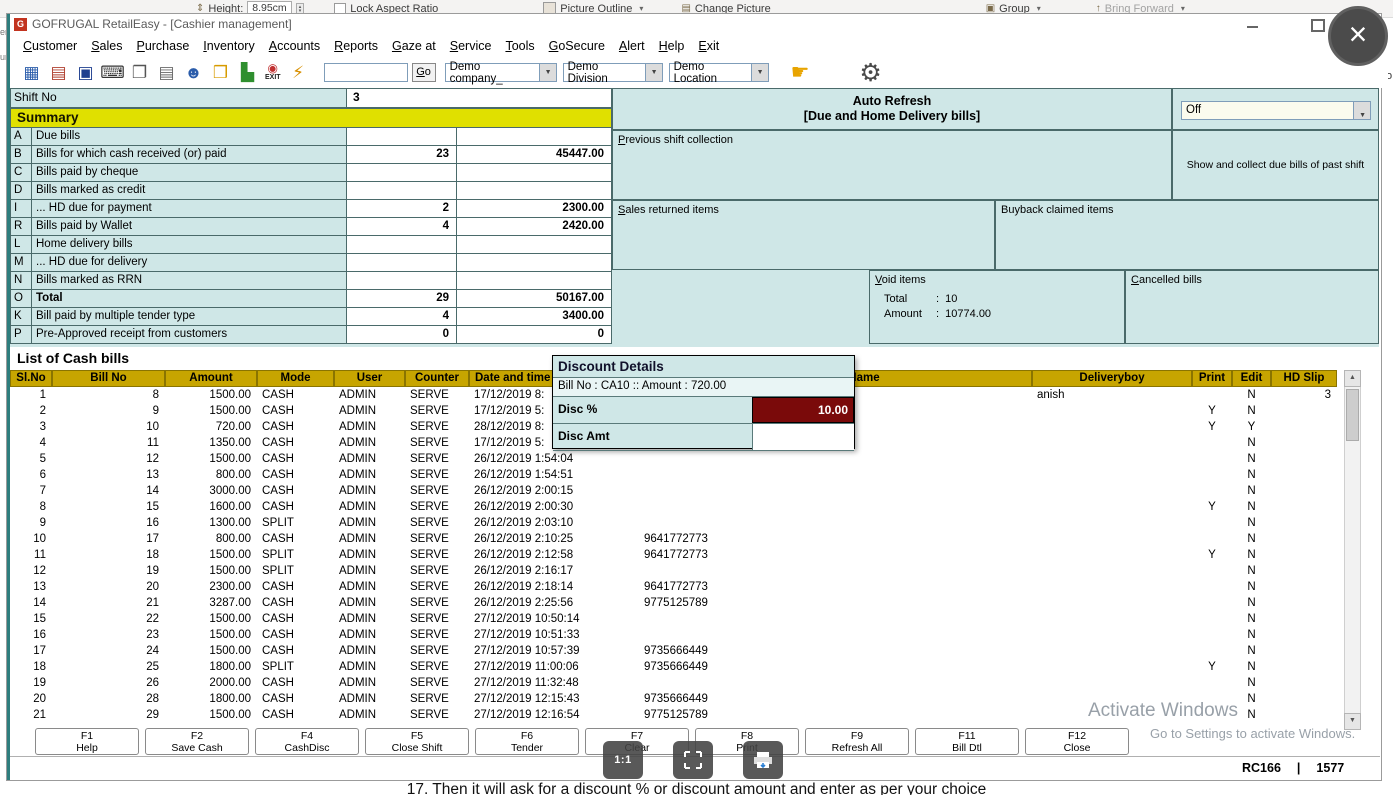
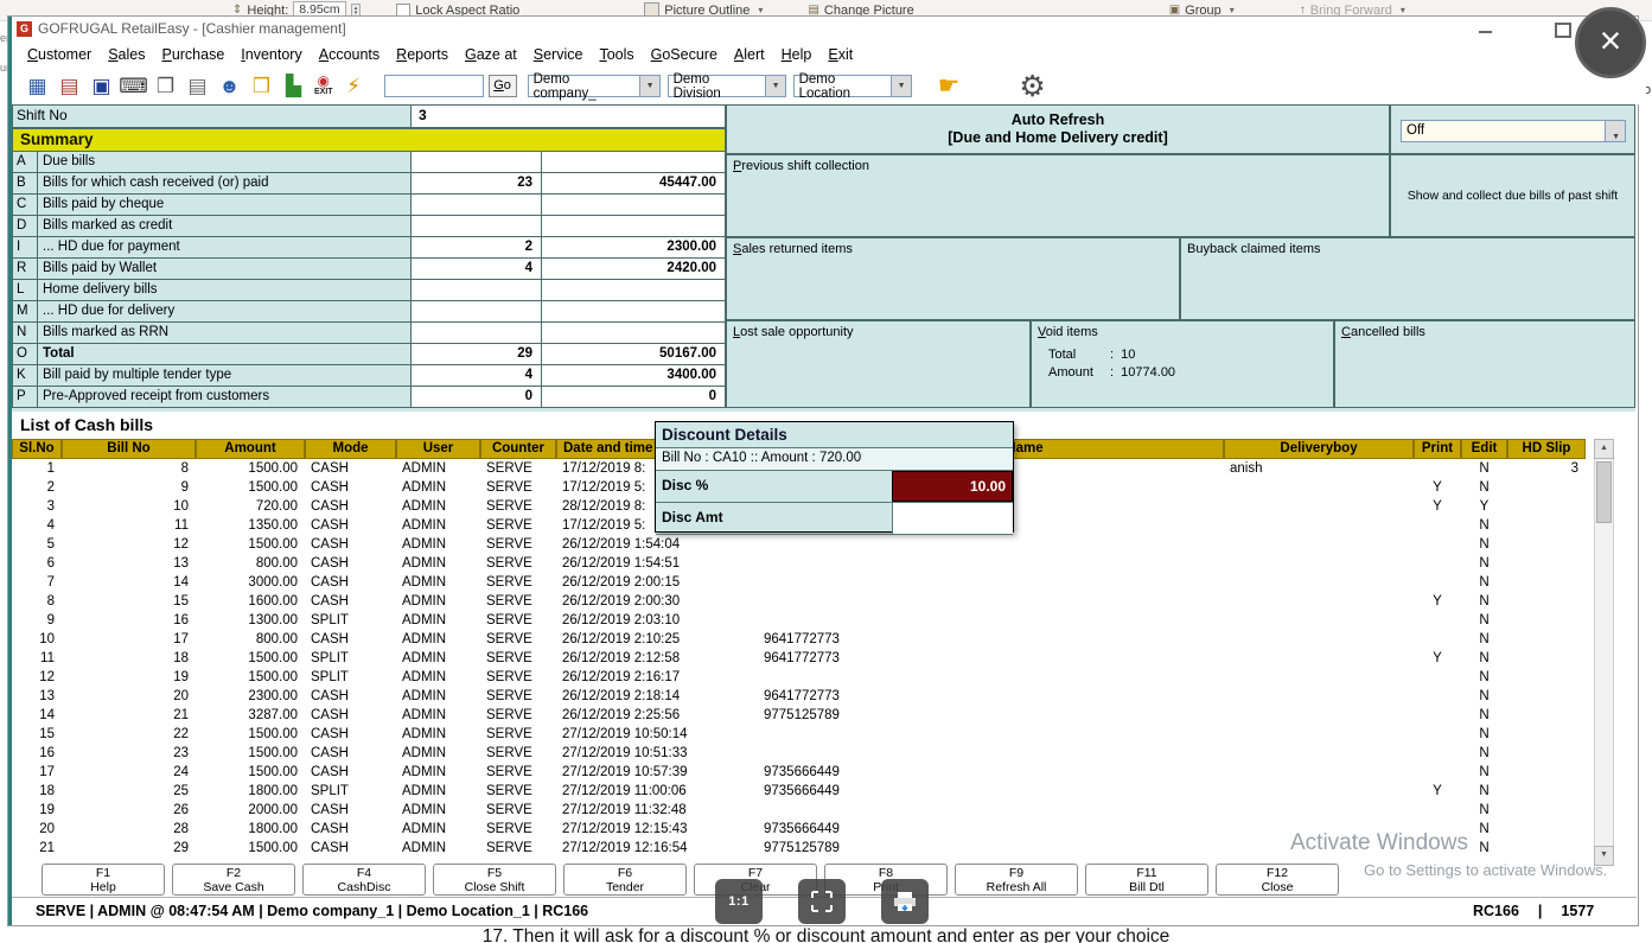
  ⇕
  Height:
  8.95cm
  Lock Aspect Ratio
  Picture Outline
  ▤
  Change Picture
  ▣
  Group
  ↑
  Bring Forward
  GOFRUGAL RetailEasy - [Cashier management]
  Customer
  Sales
  Purchase
  Inventory
  Accounts
  Reports
  Gaze at
  Service
  Tools
  GoSecure
  Alert
  Help
  Exit
  ▦
  ▤
  ▣
  ⌨
  ❐
  ▤
  ☻
  ❒
  ▙
  ◉
  ⚡
  Go
  Demo company_
  Demo Division
  Demo Location
  ☛
  ⚙
  Shift No
  3
  Summary
  A
  Due bills
  B
  Bills for which cash received (or) paid
  23
  45447.00
  C
  Bills paid by cheque
  D
  Bills marked as credit
  I
  ... HD due for payment
  2
  2300.00
  R
  Bills paid by Wallet
  4
  2420.00
  L
  Home delivery bills
  M
  ... HD due for delivery
  N
  Bills marked as RRN
  O
  Total
  29
  50167.00
  K
  Bill paid by multiple tender type
  4
  3400.00
  P
  Pre-Approved receipt from customers
  0
  0
  Auto Refresh
- [Due and Home Delivery bills]
+ [Due and Home Delivery credit]
  Off
  Previous shift collection
  Show and collect due bills of past shift
  Sales returned items
  Buyback claimed items
+ Lost sale opportunity
  Void items
  Total : 10
  Amount : 10774.00
  Cancelled bills
  List of Cash bills
  Sl.No
  Bill No
  Amount
  Mode
  User
  Counter
  Date and time
  Deliveryboy
  Print
  Edit
  HD Slip
  1
  8
  1500.00
  CASH
  ADMIN
  SERVE
  17/12/2019 8:
  anish
  N
  3
  2
  9
  1500.00
  CASH
  ADMIN
  SERVE
  17/12/2019 5:
  Y
  N
  3
  10
  720.00
  CASH
  ADMIN
  SERVE
  28/12/2019 8:
  Y
  Y
  4
  11
  1350.00
  CASH
  ADMIN
  SERVE
  17/12/2019 5:
  N
  5
  12
  1500.00
  CASH
  ADMIN
  SERVE
  26/12/2019 1:54:04
  N
  6
  13
  800.00
  CASH
  ADMIN
  SERVE
  26/12/2019 1:54:51
  N
  7
  14
  3000.00
  CASH
  ADMIN
  SERVE
  26/12/2019 2:00:15
  N
  8
  15
  1600.00
  CASH
  ADMIN
  SERVE
  26/12/2019 2:00:30
  Y
  N
  9
  16
  1300.00
  SPLIT
  ADMIN
  SERVE
  26/12/2019 2:03:10
  N
  10
  17
  800.00
  CASH
  ADMIN
  SERVE
  26/12/2019 2:10:25
  9641772773
  N
  11
  18
  1500.00
  SPLIT
  ADMIN
  SERVE
  26/12/2019 2:12:58
  9641772773
  Y
  N
  12
  19
  1500.00
  SPLIT
  ADMIN
  SERVE
  26/12/2019 2:16:17
  N
  13
  20
  2300.00
  CASH
  ADMIN
  SERVE
  26/12/2019 2:18:14
  9641772773
  N
  14
  21
  3287.00
  CASH
  ADMIN
  SERVE
  26/12/2019 2:25:56
  9775125789
  N
  15
  22
  1500.00
  CASH
  ADMIN
  SERVE
  27/12/2019 10:50:14
  N
  16
  23
  1500.00
  CASH
  ADMIN
  SERVE
  27/12/2019 10:51:33
  N
  17
  24
  1500.00
  CASH
  ADMIN
  SERVE
  27/12/2019 10:57:39
  9735666449
  N
  18
  25
  1800.00
  SPLIT
  ADMIN
  SERVE
  27/12/2019 11:00:06
  9735666449
  Y
  N
  19
  26
  2000.00
  CASH
  ADMIN
  SERVE
  27/12/2019 11:32:48
  N
  20
  28
  1800.00
  CASH
  ADMIN
  SERVE
  27/12/2019 12:15:43
  9735666449
  N
  21
  29
  1500.00
  CASH
  ADMIN
  SERVE
  27/12/2019 12:16:54
  9775125789
  N
  Discount Details
  Bill No : CA10 :: Amount : 720.00
  Disc %
  10.00
  Disc Amt
  F1
  Help
  F2
  Save Cash
  F4
  CashDisc
  F5
  Close Shift
  F6
  Tender
  F7
  Clear
  F8
  Print
  F9
  Refresh All
  F11
  Bill Dtl
  F12
  Close
  1:1
+ SERVE | ADMIN @ 08:47:54 AM | Demo company_1 | Demo Location_1 | RC166
  RC166
  |
  1577
  Activate Windows
  Go to Settings to activate Windows.
  17. Then it will ask for a discount % or discount amount and enter as per your choice
